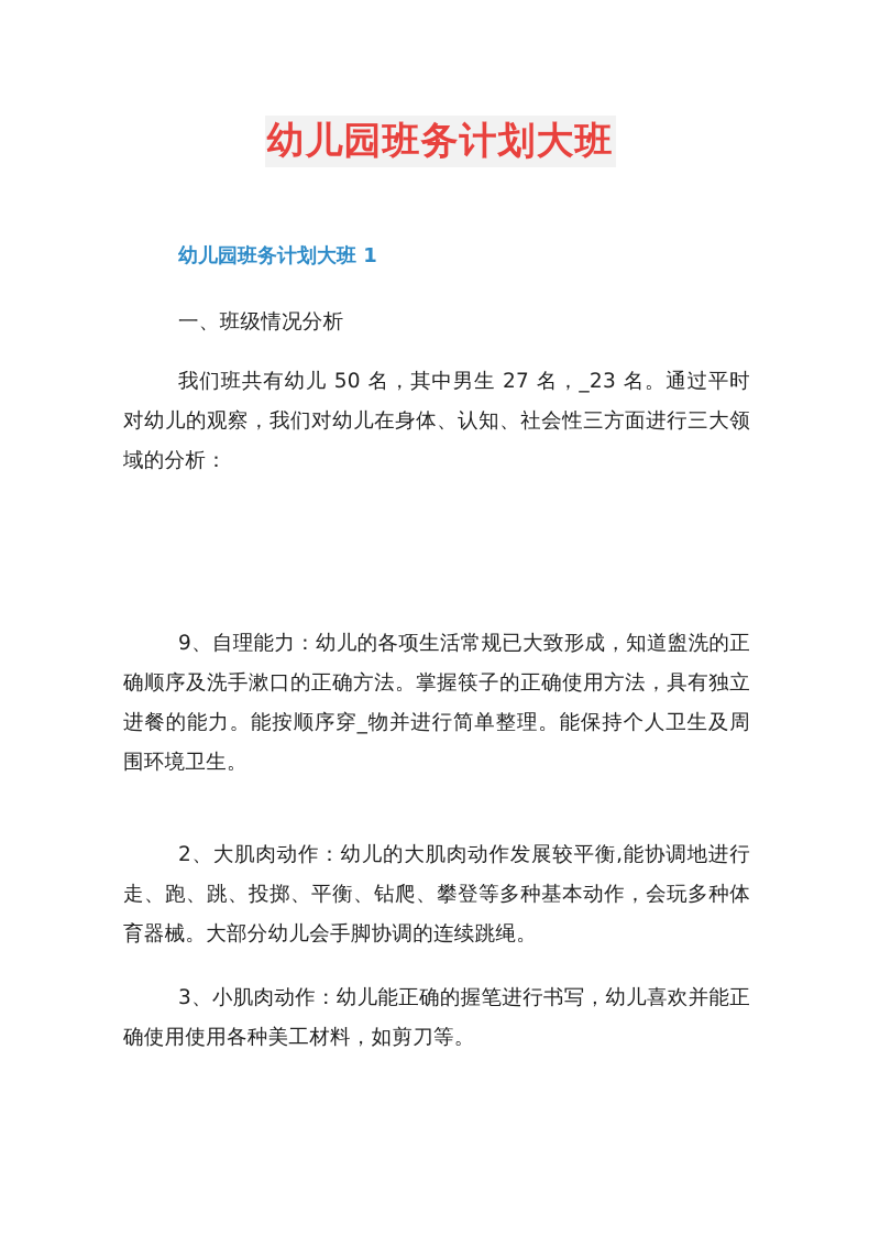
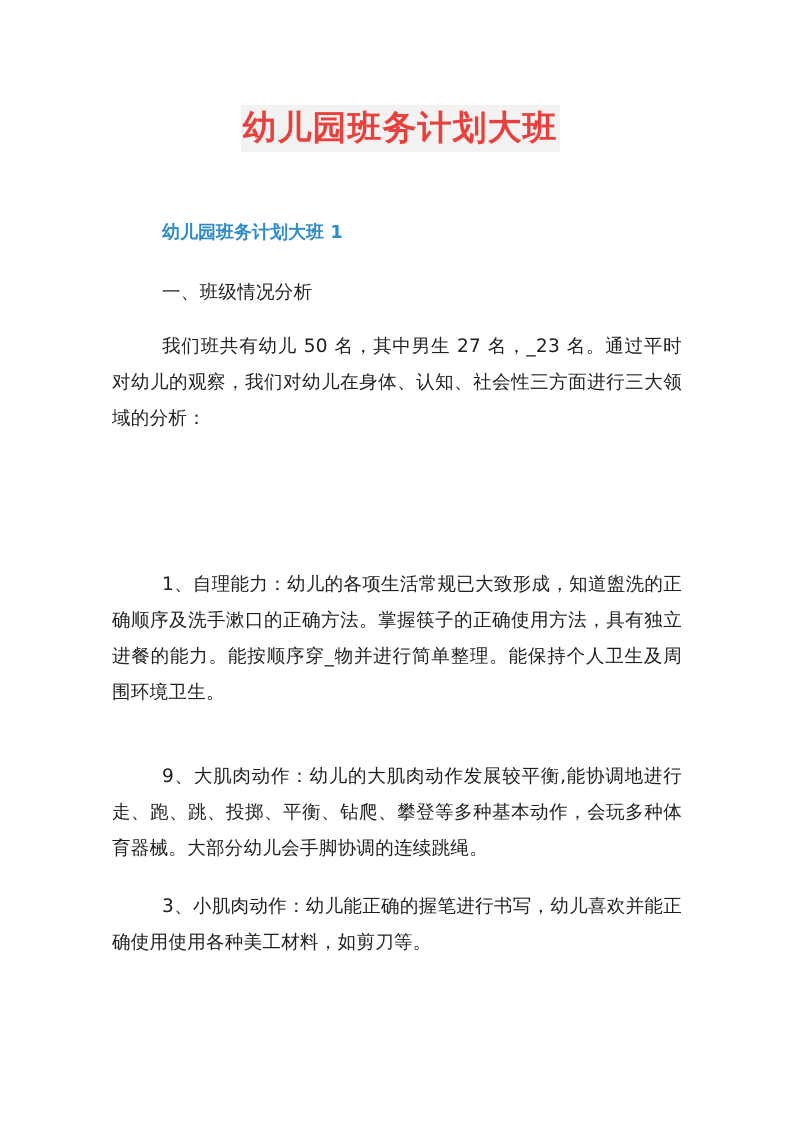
  幼儿园班务计划大班
  幼儿园班务计划大班 1
  一、班级情况分析
  我们班共有幼儿 50 名，其中男生 27 名，_23 名。通过平时对幼儿的观察，我们对幼儿在身体、认知、社会性三方面进行三大领域的分析：
- 9、自理能力：幼儿的各项生活常规已大致形成，知道盥洗的正确顺序及洗手漱口的正确方法。掌握筷子的正确使用方法，具有独立进餐的能力。能按顺序穿_物并进行简单整理。能保持个人卫生及周围环境卫生。
+ 1、自理能力：幼儿的各项生活常规已大致形成，知道盥洗的正确顺序及洗手漱口的正确方法。掌握筷子的正确使用方法，具有独立进餐的能力。能按顺序穿_物并进行简单整理。能保持个人卫生及周围环境卫生。
- 2、大肌肉动作：幼儿的大肌肉动作发展较平衡,能协调地进行走、跑、跳、投掷、平衡、钻爬、攀登等多种基本动作，会玩多种体育器械。大部分幼儿会手脚协调的连续跳绳。
+ 9、大肌肉动作：幼儿的大肌肉动作发展较平衡,能协调地进行走、跑、跳、投掷、平衡、钻爬、攀登等多种基本动作，会玩多种体育器械。大部分幼儿会手脚协调的连续跳绳。
  3、小肌肉动作：幼儿能正确的握笔进行书写，幼儿喜欢并能正确使用使用各种美工材料，如剪刀等。
